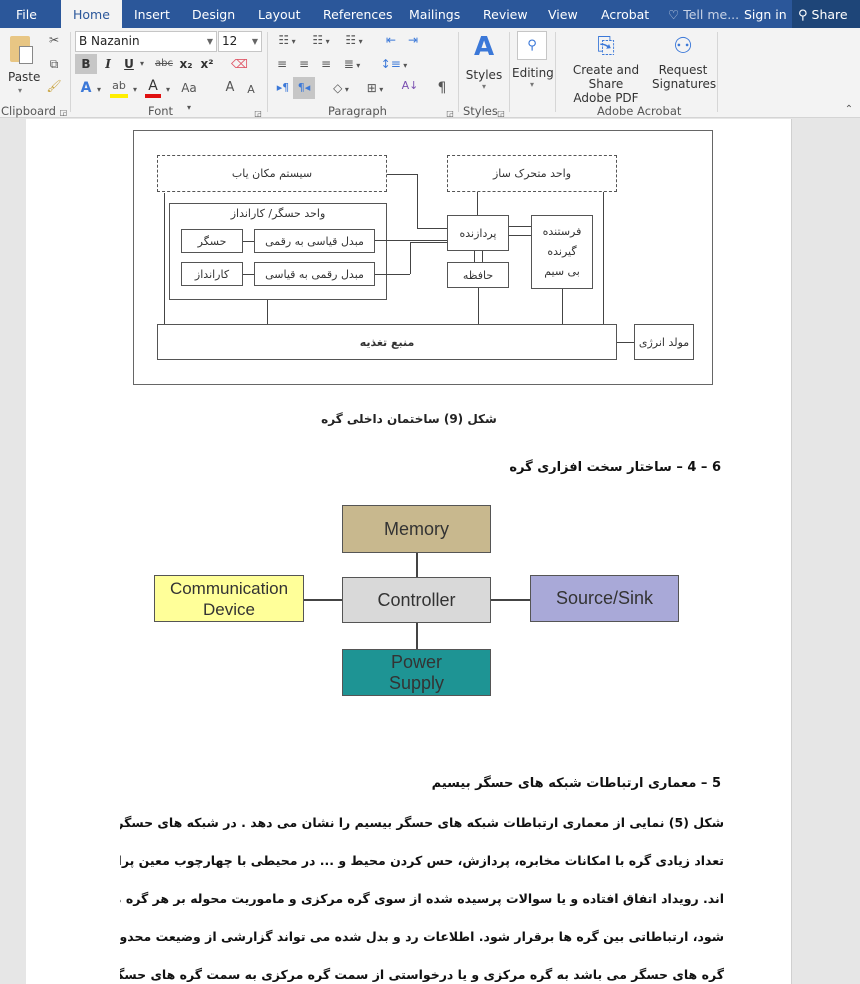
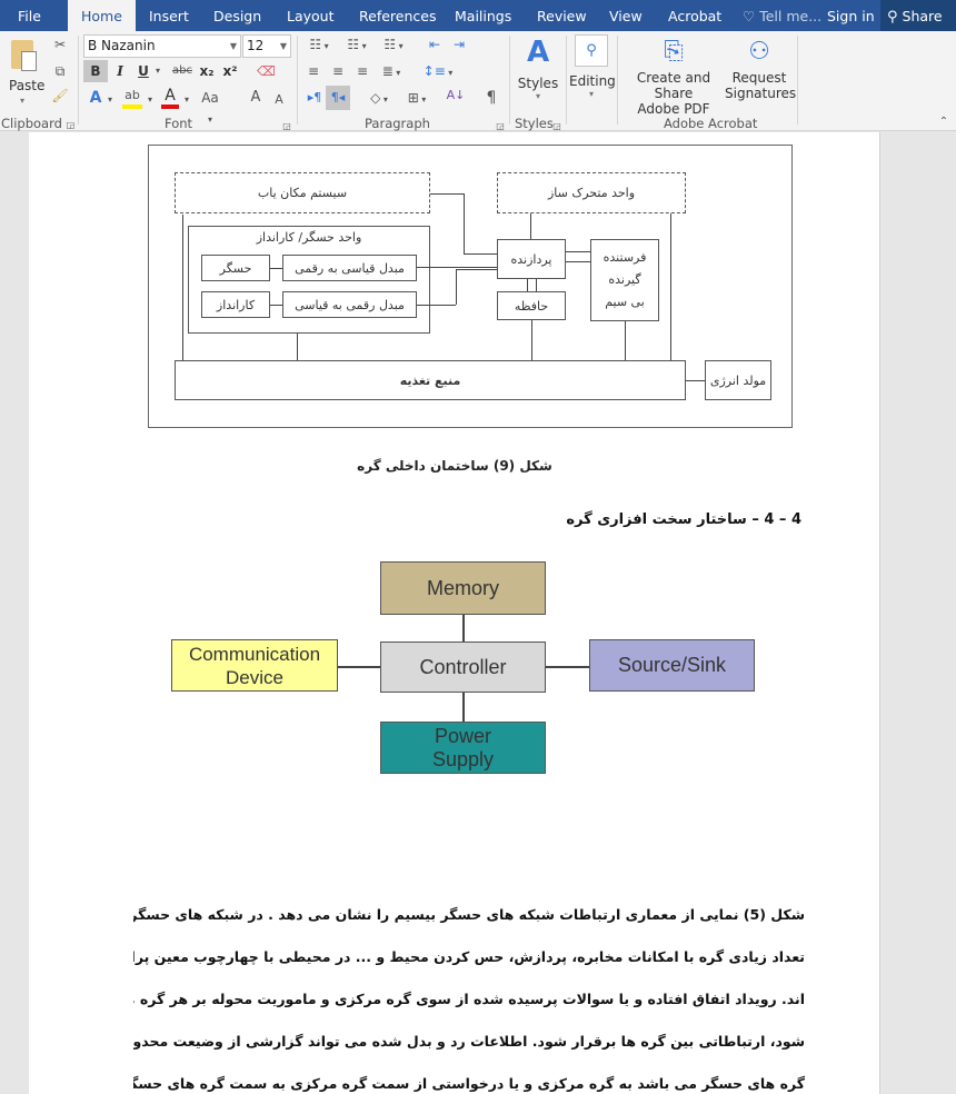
  File
  Home
  Insert
  Design
  Layout
  References
  Mailings
  Review
  View
  Acrobat
  ♡ Tell me...
  Sign in
  ⚲ Share
  Paste
  ▾
  ✂
  ⧉
  🖌
  Clipboard ◲
  B Nazanin
  ▼
  12
  ▼
  B
  I
  U
  ▾
  abc
  x₂
  x²
  ⌫
  A
  ▾
  ab
  ▾
  A
  ▾
  Aa ▾
  A
  A
  Font
  ◲
  ☷ ▾
  ☷ ▾
  ☷ ▾
  ⇤
  ⇥
  ≡
  ≡
  ≡
  ≣ ▾
  ↕≡ ▾
  ▸¶
  ¶◂
  ◇ ▾
  ⊞ ▾
  A↓
  ¶
  Paragraph
  ◲
  A
  Styles
  ▾
  Styles
  ◲
  ⚲
  Editing
  ▾
  ⎘
  Create and Share
  Adobe PDF
  ⚇
  Request
  Signatures
  Adobe Acrobat
  ⌃
  سیستم مکان یاب
  واحد متحرک ساز
  واحد حسگر/ کارانداز
  حسگر
  مبدل قیاسی به رقمی
  کارانداز
  مبدل رقمی به قیاسی
  پردازنده
  حافظه
  فرستنده
  گیرنده
  بی سیم
  منبع تغذیه
  مولد انرژی
  شکل (9) ساختمان داخلی گره
- 6 – 4 – ساختار سخت افزاری گره
+ 4 – 4 – ساختار سخت افزاری گره
  Memory
  Controller
  Communication
  Device
  Source/Sink
  Power
  Supply
- 5 – معماری ارتباطات شبکه های حسگر بیسیم
  شکل (5) نمایی از معماری ارتباطات شبکه های حسگر بیسیم را نشان می دهد . در شبکه های حسگر
  تعداد زیادی گره با امکانات مخابره، پردازش، حس کردن محیط و ... در محیطی با چهارچوب معین پرا
  اند. رویداد اتفاق افتاده و یا سوالات پرسیده شده از سوی گره مرکزی و ماموریت محوله بر هر گره
  شود، ارتباطاتی بین گره ها برقرار شود. اطلاعات رد و بدل شده می تواند گزارشی از وضیعت محدو
  گره های حسگر می باشد به گره مرکزی و یا درخواستی از سمت گره مرکزی به سمت گره های حسگ
